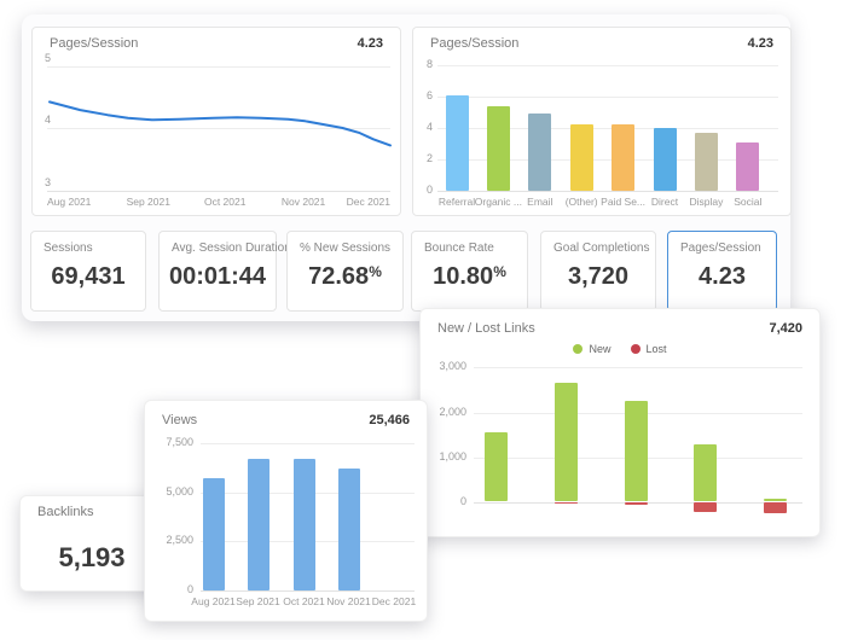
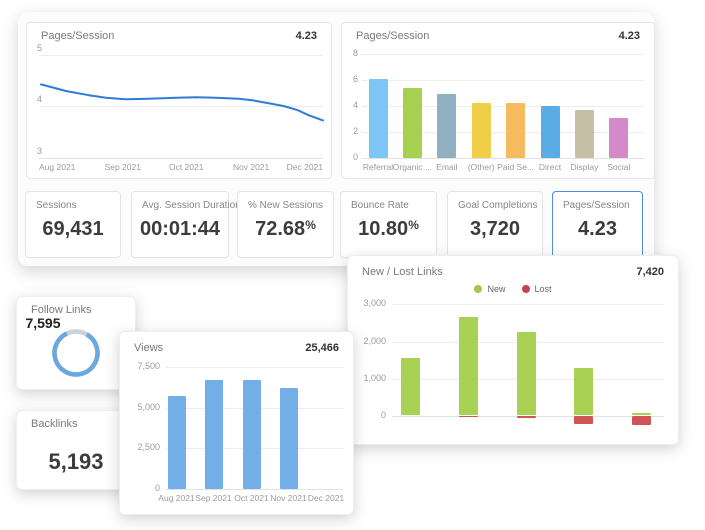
  Pages/Session
  4.23
  5
  4
  3
  Aug 2021
  Sep 2021
  Oct 2021
  Nov 2021
  Dec 2021
  Pages/Session
  4.23
  8
  6
  4
  2
  0
  Referral
  Organic ...
  Email
  (Other)
  Paid Se...
  Direct
  Display
  Social
  Sessions
  69,431
  Avg. Session Duratio
  00:01:44
  % New Sessions
  72.68%
  Bounce Rate
  10.80%
  Goal Completions
  3,720
  Pages/Session
  4.23
  New / Lost Links
  7,420
  New
  Lost
  3,000
  2,000
  1,000
  0
+ Follow Links
+ 7,595
  Backlinks
  5,193
  Views
  25,466
  7,500
  5,000
  2,500
  0
  Aug 2021
  Sep 2021
  Oct 2021
  Nov 2021
  Dec 2021
